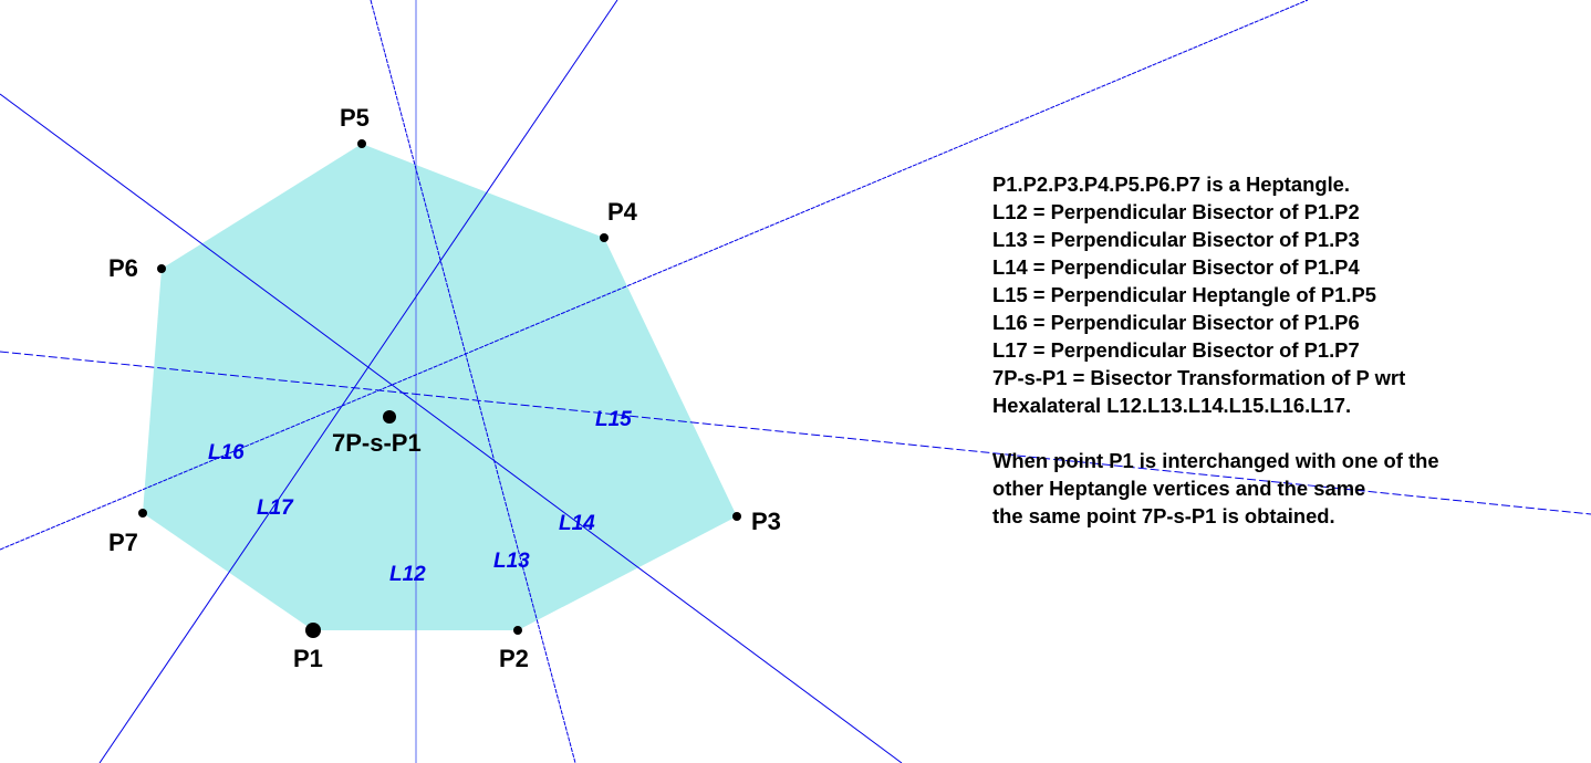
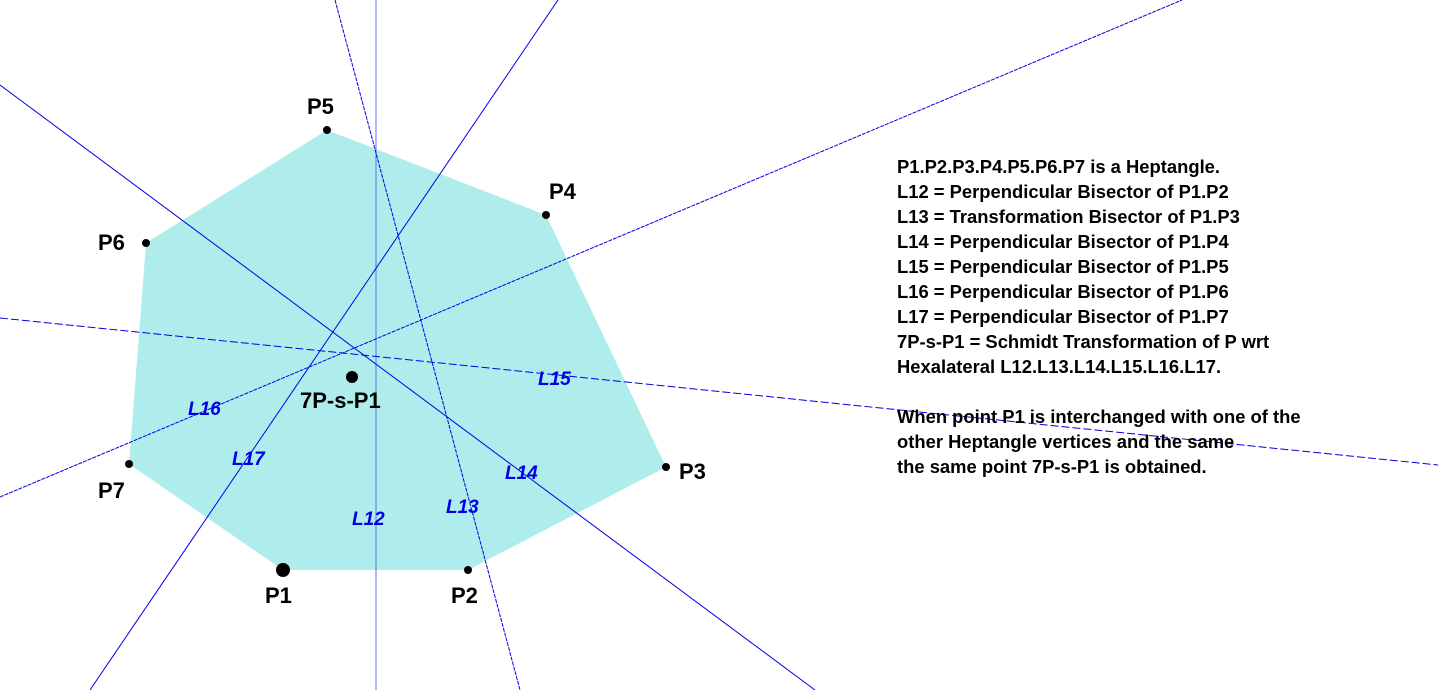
  L12
  L13
  L14
  L15
  L16
  L17
  P1
  P2
  P3
  P4
  P5
  P6
  P7
  7P-s-P1
  P1.P2.P3.P4.P5.P6.P7 is a Heptangle.
  L12 = Perpendicular Bisector of P1.P2
- L13 = Perpendicular Bisector of P1.P3
+ L13 = Transformation Bisector of P1.P3
  L14 = Perpendicular Bisector of P1.P4
- L15 = Perpendicular Heptangle of P1.P5
+ L15 = Perpendicular Bisector of P1.P5
  L16 = Perpendicular Bisector of P1.P6
  L17 = Perpendicular Bisector of P1.P7
- 7P-s-P1 = Bisector Transformation of P wrt
+ 7P-s-P1 = Schmidt Transformation of P wrt
  Hexalateral L12.L13.L14.L15.L16.L17.
  When point P1 is interchanged with one of the
  other Heptangle vertices and the same
  the same point 7P-s-P1 is obtained.
